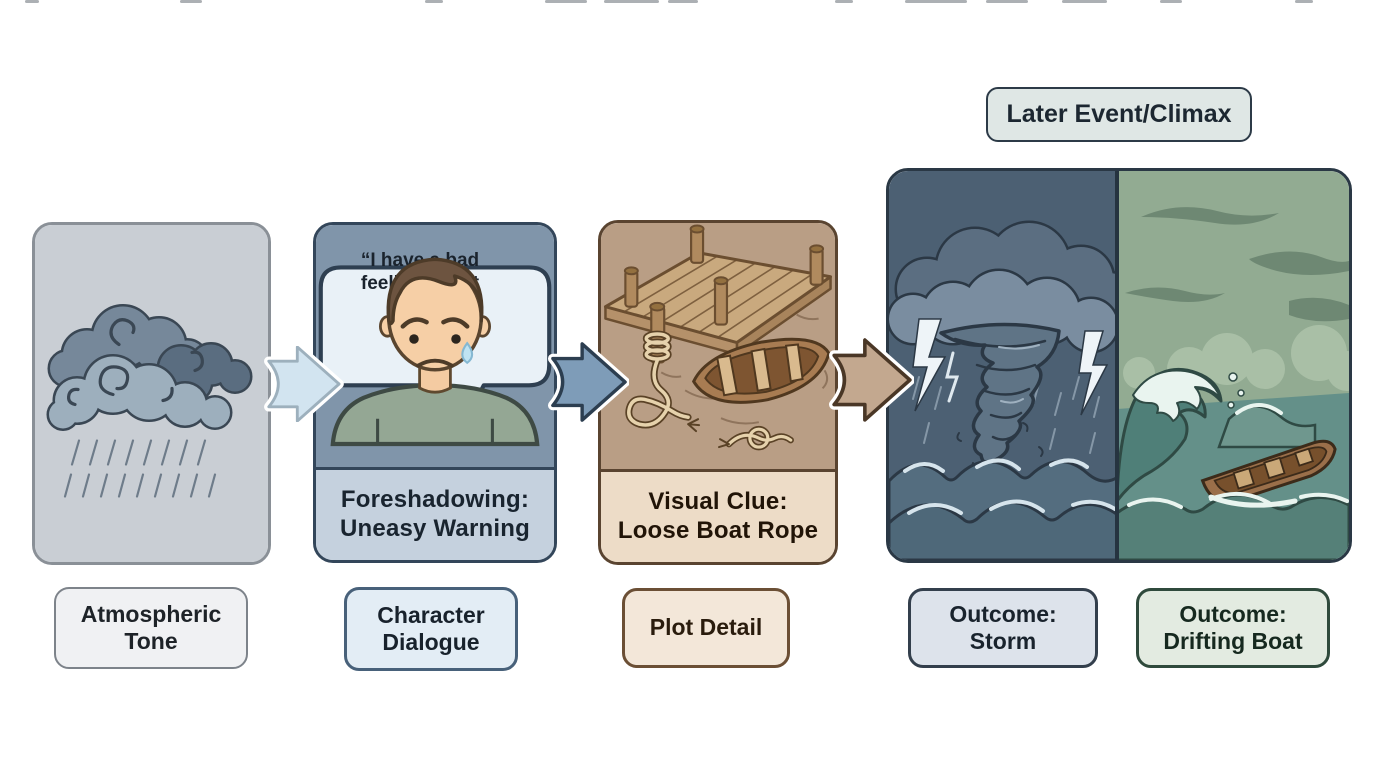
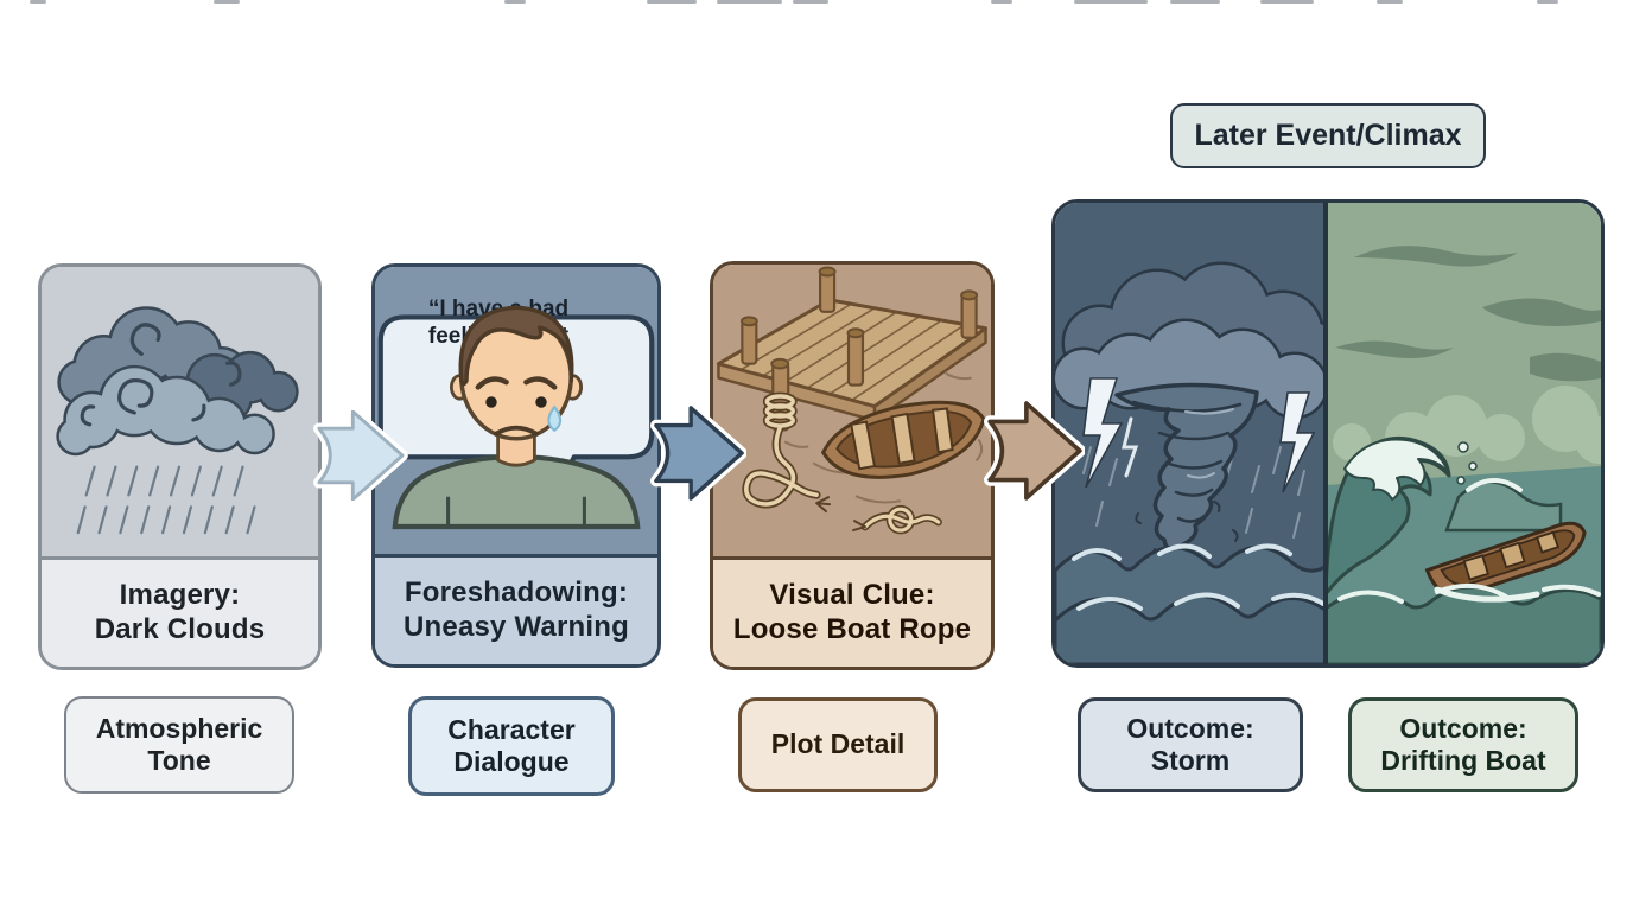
+ Imagery:
+ Dark Clouds
  Foreshadowing:
  Uneasy Warning
  Visual Clue:
  Loose Boat Rope
  Later Event/Climax
  Atmospheric
  Tone
  Character
  Dialogue
  Plot Detail
  Outcome:
  Storm
  Outcome:
  Drifting Boat
